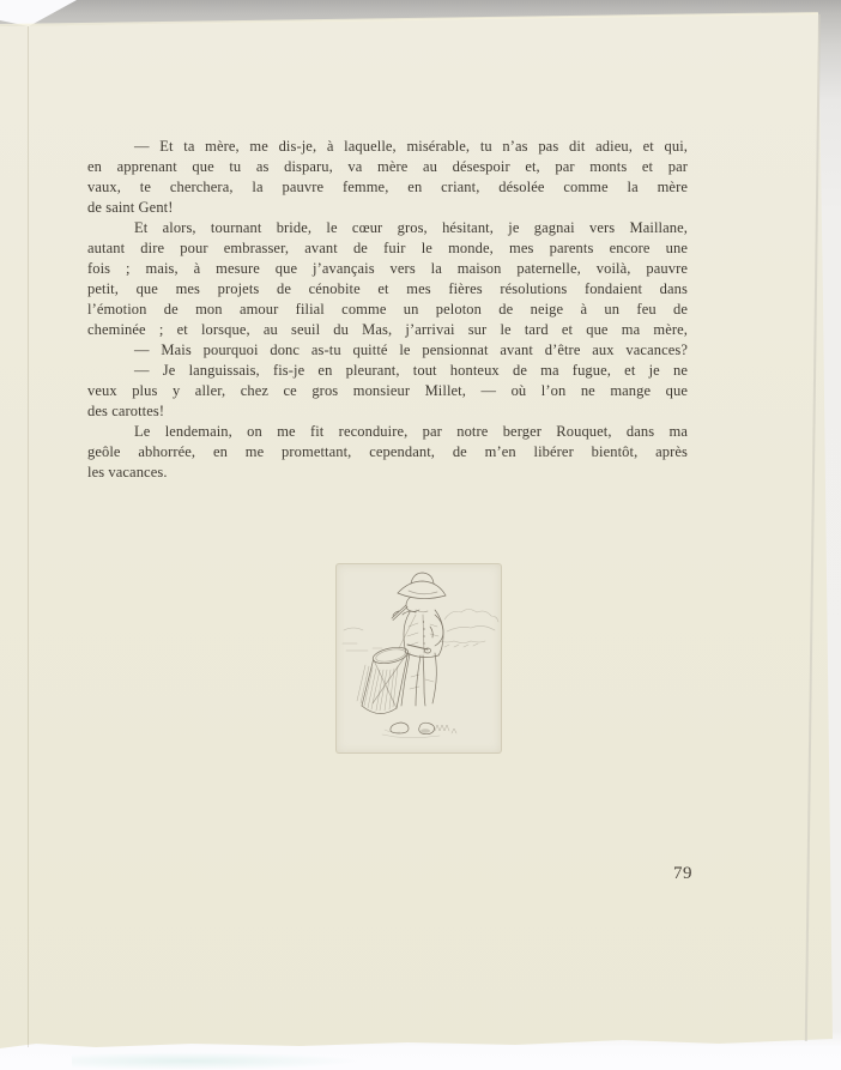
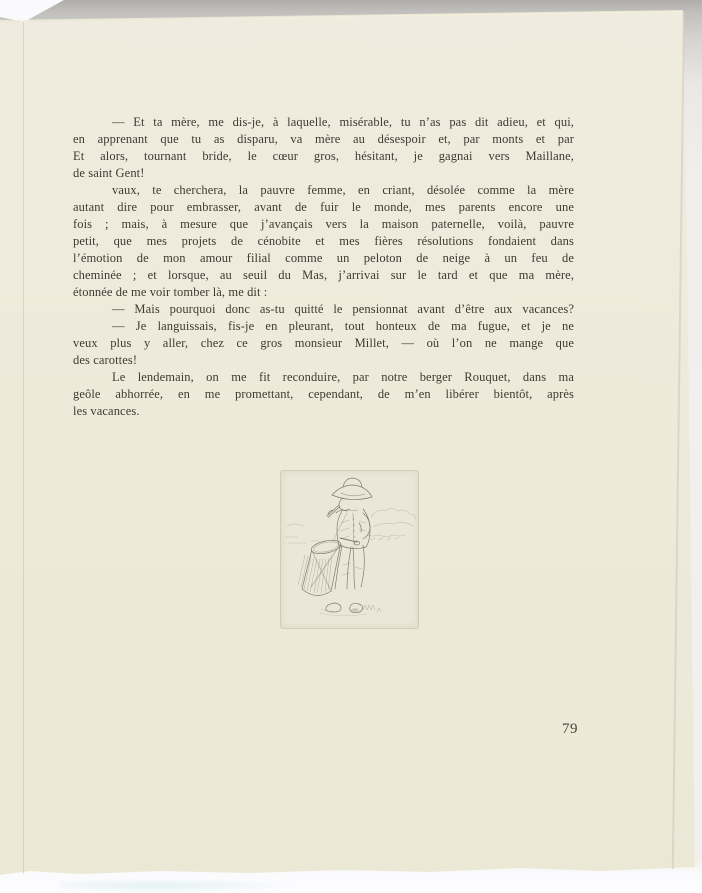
  — Et ta mère, me dis-je, à laquelle, misérable, tu n’as pas dit adieu, et qui,
  en apprenant que tu as disparu, va mère au désespoir et, par monts et par
- vaux, te cherchera, la pauvre femme, en criant, désolée comme la mère
+ Et alors, tournant bride, le cœur gros, hésitant, je gagnai vers Maillane,
  de saint Gent!
- Et alors, tournant bride, le cœur gros, hésitant, je gagnai vers Maillane,
+ vaux, te cherchera, la pauvre femme, en criant, désolée comme la mère
  autant dire pour embrasser, avant de fuir le monde, mes parents encore une
  fois ; mais, à mesure que j’avançais vers la maison paternelle, voilà, pauvre
  petit, que mes projets de cénobite et mes fières résolutions fondaient dans
  l’émotion de mon amour filial comme un peloton de neige à un feu de
  cheminée ; et lorsque, au seuil du Mas, j’arrivai sur le tard et que ma mère,
+ étonnée de me voir tomber là, me dit :
  — Mais pourquoi donc as-tu quitté le pensionnat avant d’être aux vacances?
  — Je languissais, fis-je en pleurant, tout honteux de ma fugue, et je ne
  veux plus y aller, chez ce gros monsieur Millet, — où l’on ne mange que
  des carottes!
  Le lendemain, on me fit reconduire, par notre berger Rouquet, dans ma
  geôle abhorrée, en me promettant, cependant, de m’en libérer bientôt, après
  les vacances.
  79
